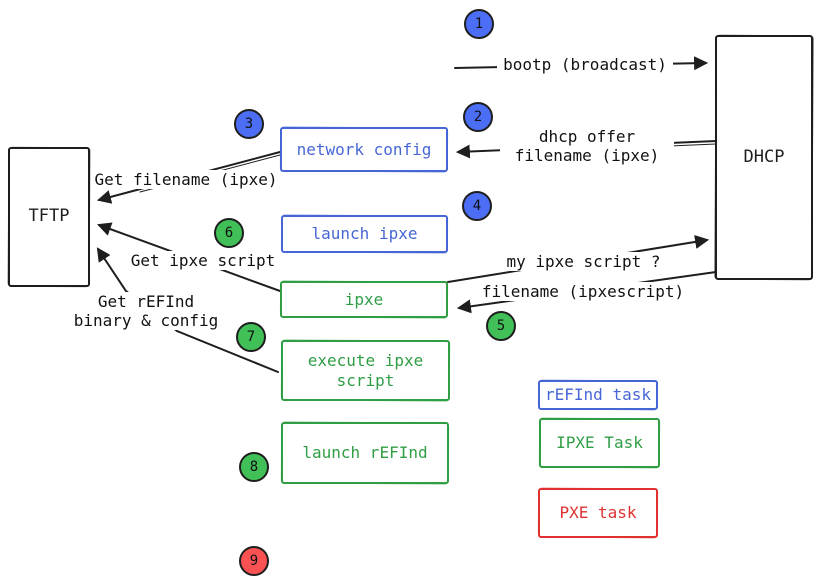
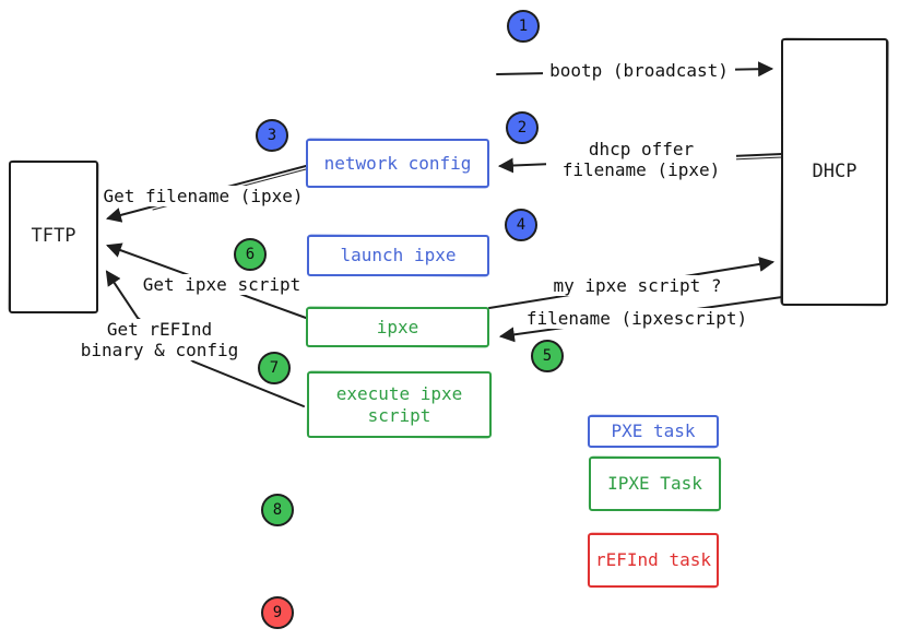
  bootp (broadcast)
  dhcp offer
  filename (ipxe)
  Get filename (ipxe)
  my ipxe script ?
  filename (ipxescript)
  Get ipxe script
  Get rEFInd
  binary & config
  TFTP
  DHCP
  network config
  launch ipxe
  ipxe
  execute ipxe
  script
- launch rEFInd
- rEFInd task
+ PXE task
  IPXE Task
- PXE task
+ rEFInd task
  1
  2
  3
  4
  5
  6
  7
  8
  9
